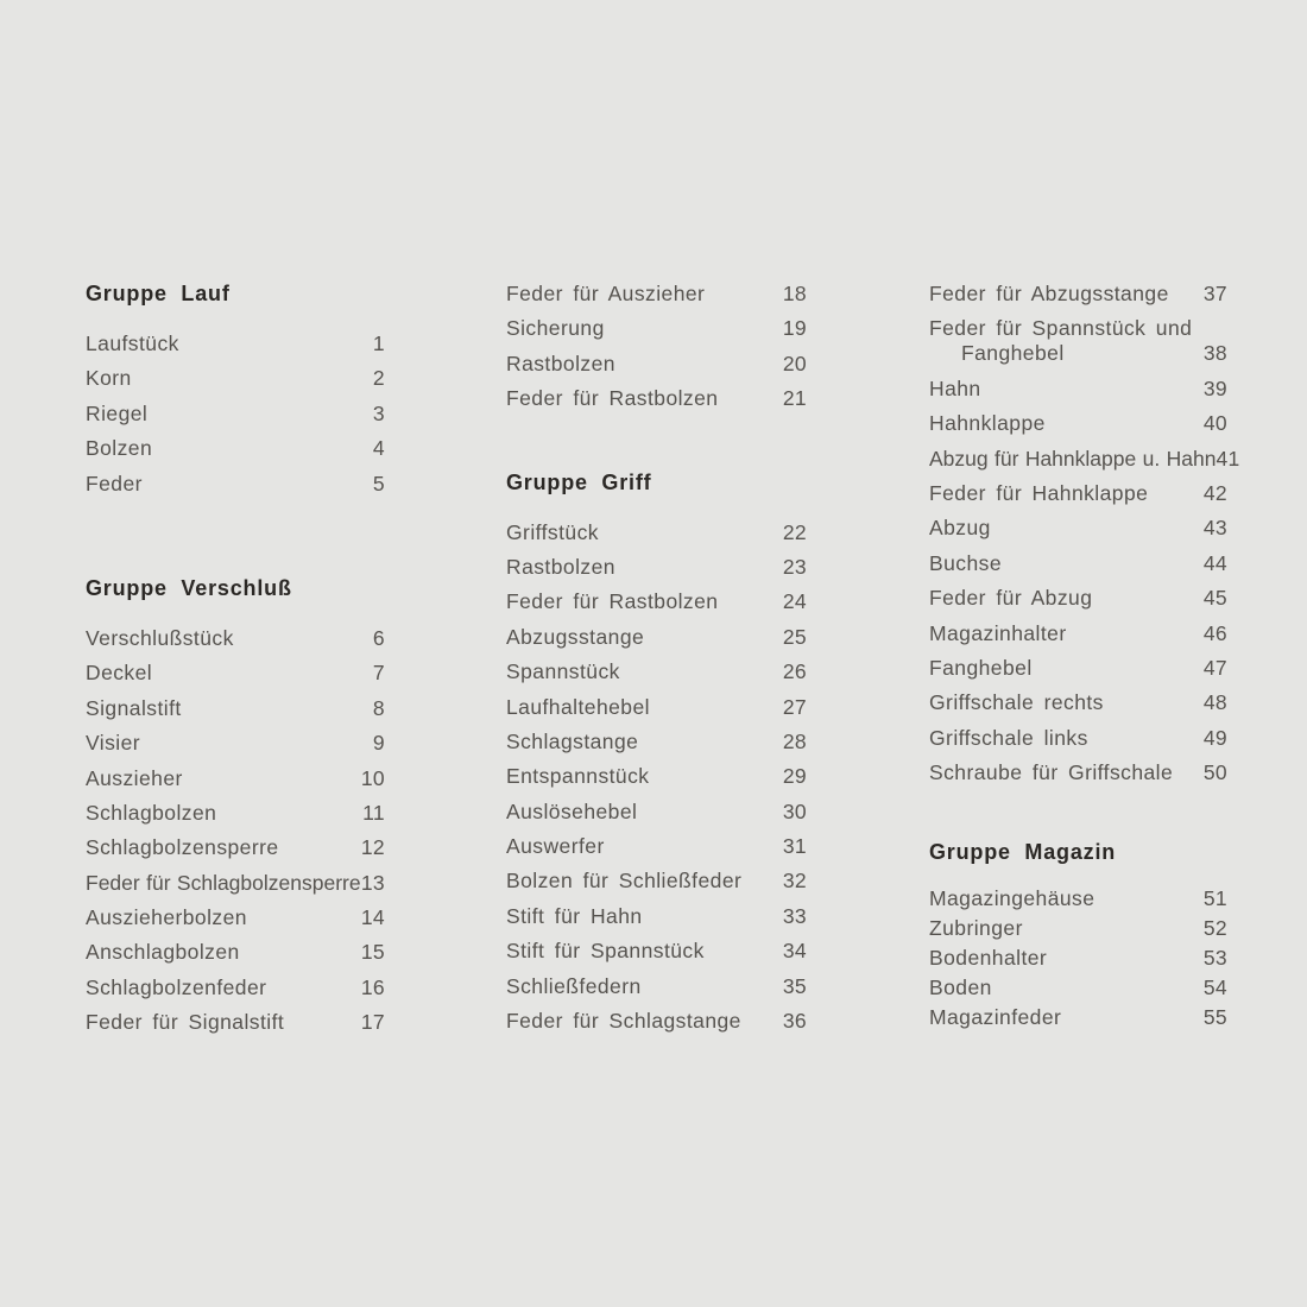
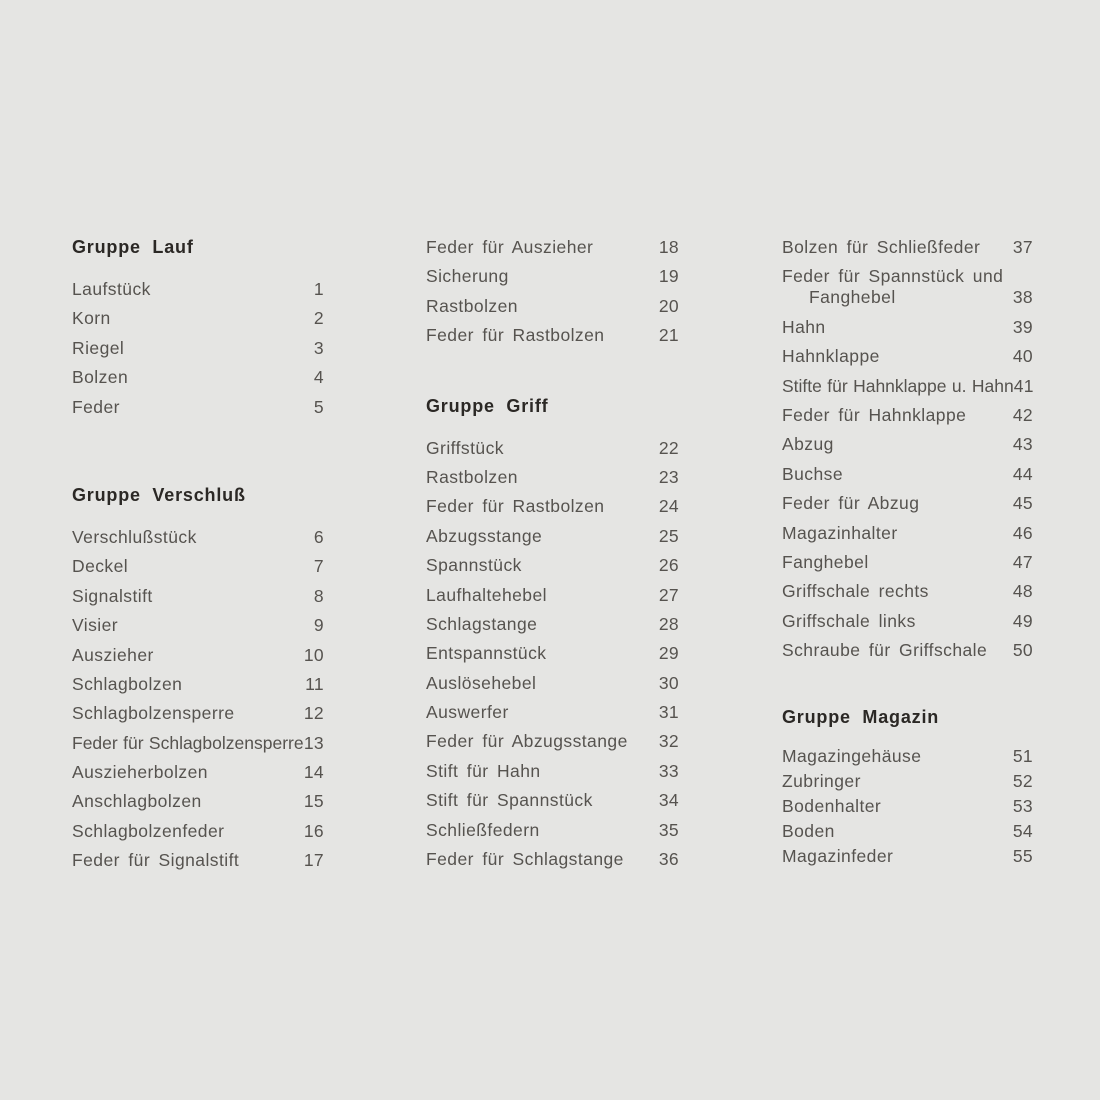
  Gruppe Lauf
  Laufstück
  1
  Korn
  2
  Riegel
  3
  Bolzen
  4
  Feder
  5
  Gruppe Verschluß
  Verschlußstück
  6
  Deckel
  7
  Signalstift
  8
  Visier
  9
  Auszieher
  10
  Schlagbolzen
  11
  Schlagbolzensperre
  12
  Feder für Schlagbolzensperre
  13
  Auszieherbolzen
  14
  Anschlagbolzen
  15
  Schlagbolzenfeder
  16
  Feder für Signalstift
  17
  Feder für Auszieher
  18
  Sicherung
  19
  Rastbolzen
  20
  Feder für Rastbolzen
  21
  Gruppe Griff
  Griffstück
  22
  Rastbolzen
  23
  Feder für Rastbolzen
  24
  Abzugsstange
  25
  Spannstück
  26
  Laufhaltehebel
  27
  Schlagstange
  28
  Entspannstück
  29
  Auslösehebel
  30
  Auswerfer
  31
- Bolzen für Schließfeder
+ Feder für Abzugsstange
  32
  Stift für Hahn
  33
  Stift für Spannstück
  34
  Schließfedern
  35
  Feder für Schlagstange
  36
- Feder für Abzugsstange
+ Bolzen für Schließfeder
  37
  Feder für Spannstück und
  Fanghebel
  38
  Hahn
  39
  Hahnklappe
  40
- Abzug für Hahnklappe u. Hahn
+ Stifte für Hahnklappe u. Hahn
  41
  Feder für Hahnklappe
  42
  Abzug
  43
  Buchse
  44
  Feder für Abzug
  45
  Magazinhalter
  46
  Fanghebel
  47
  Griffschale rechts
  48
  Griffschale links
  49
  Schraube für Griffschale
  50
  Gruppe Magazin
  Magazingehäuse
  51
  Zubringer
  52
  Bodenhalter
  53
  Boden
  54
  Magazinfeder
  55
